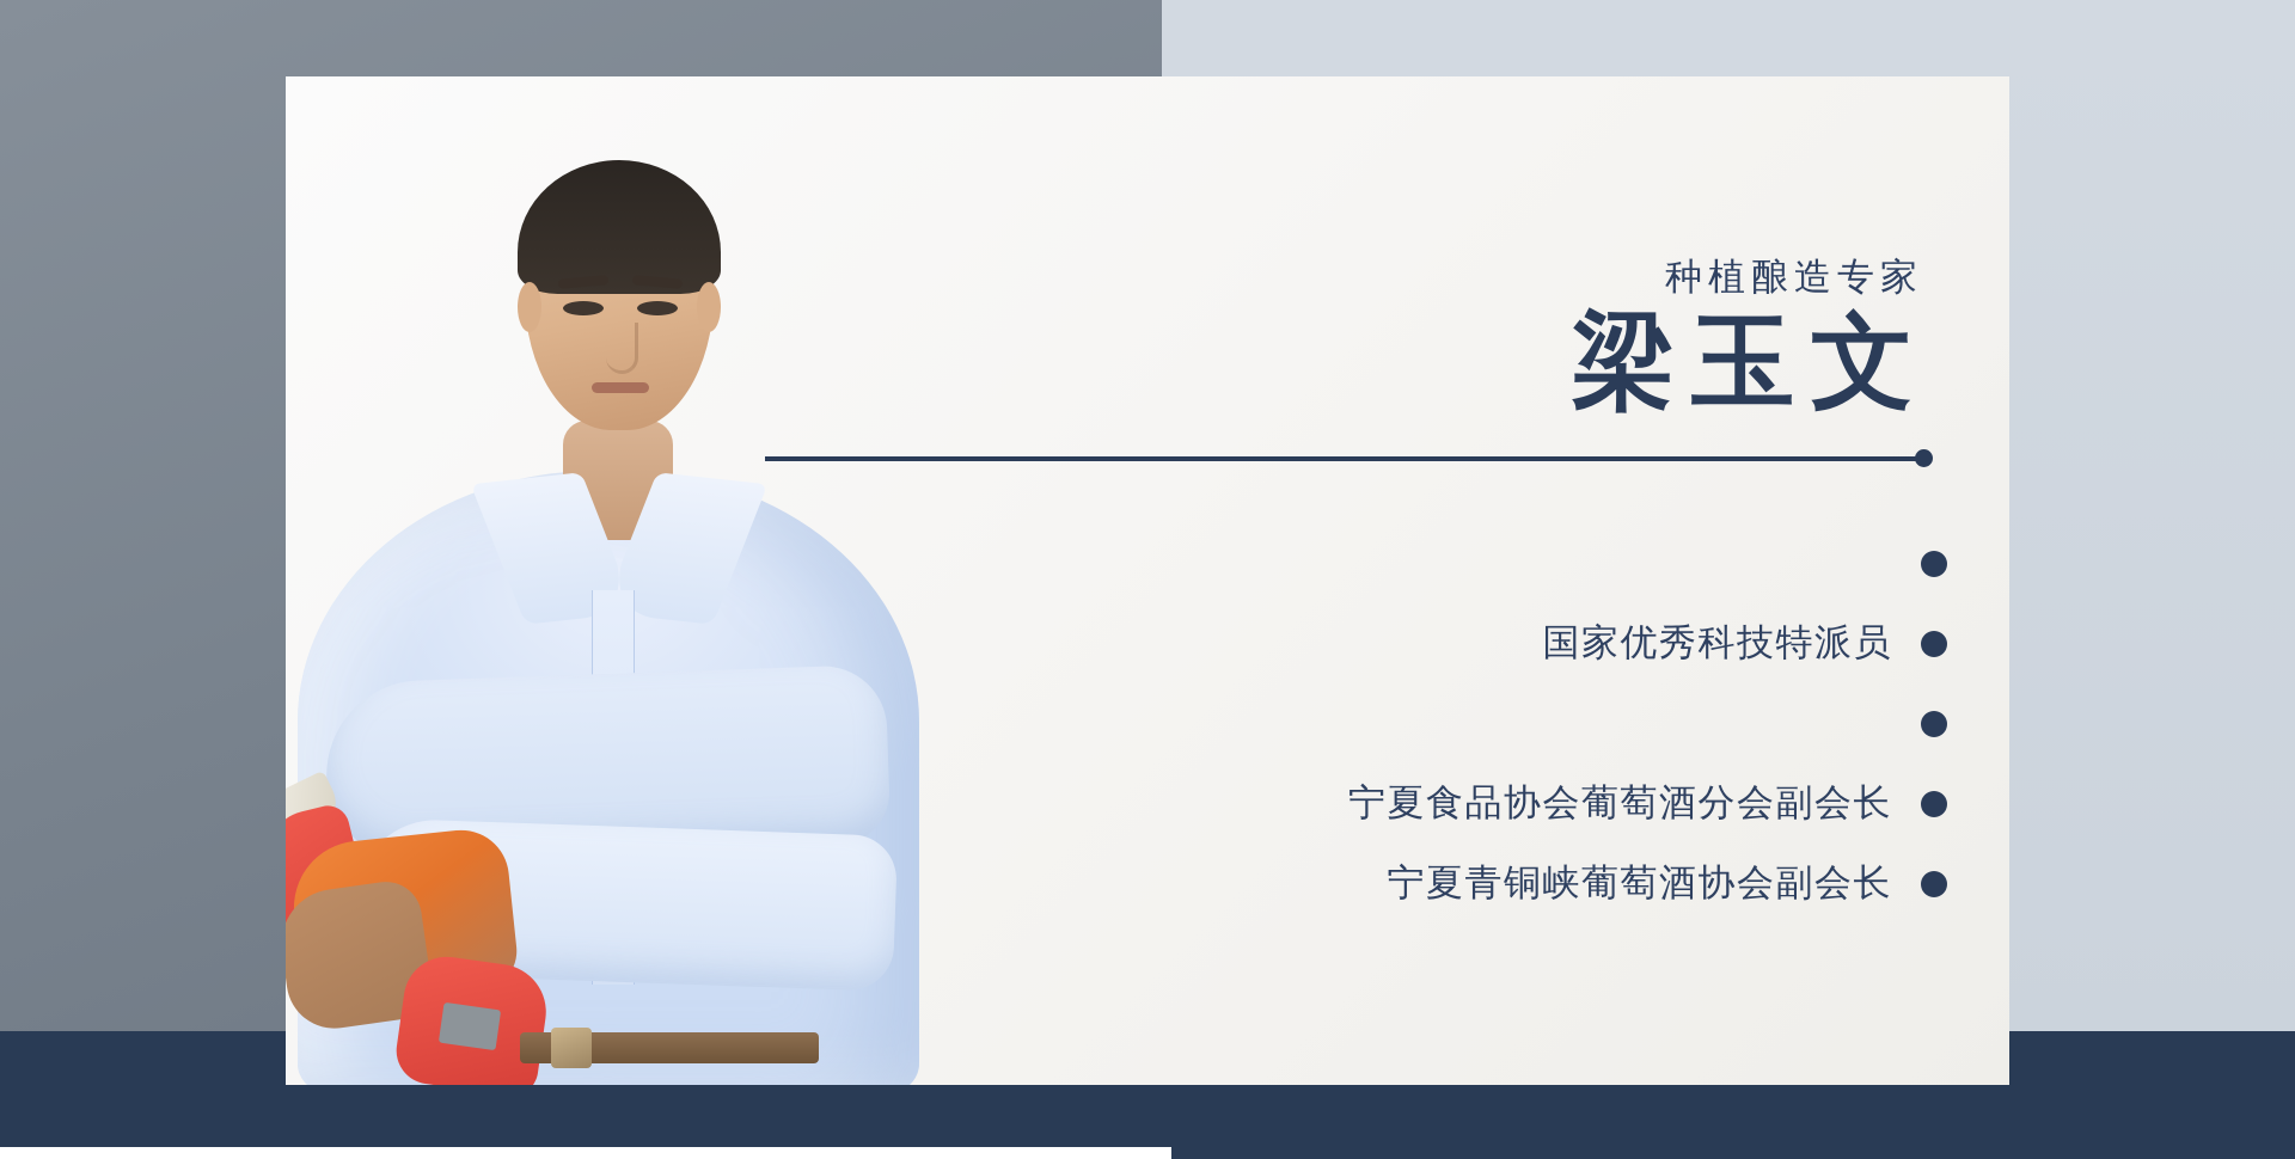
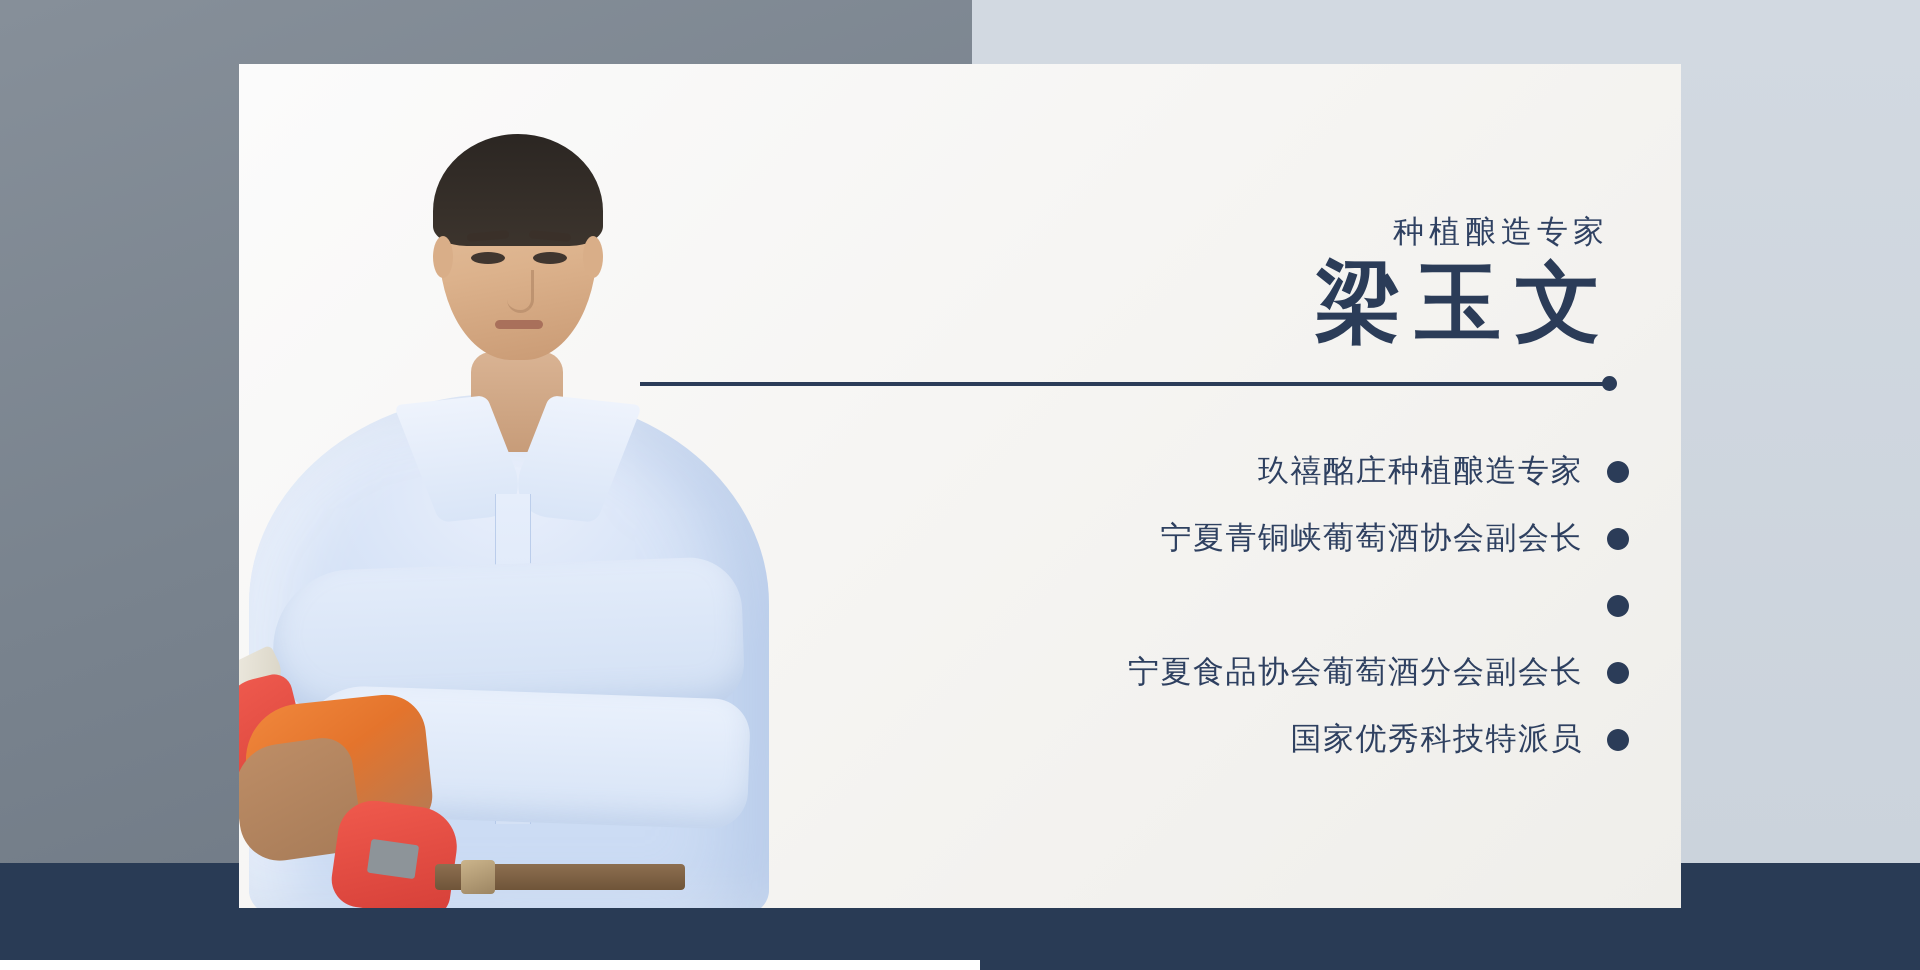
  种植酿造专家
  梁玉文
+ 玖禧酩庄种植酿造专家
- 国家优秀科技特派员
+ 宁夏青铜峡葡萄酒协会副会长
  宁夏食品协会葡萄酒分会副会长
- 宁夏青铜峡葡萄酒协会副会长
+ 国家优秀科技特派员
